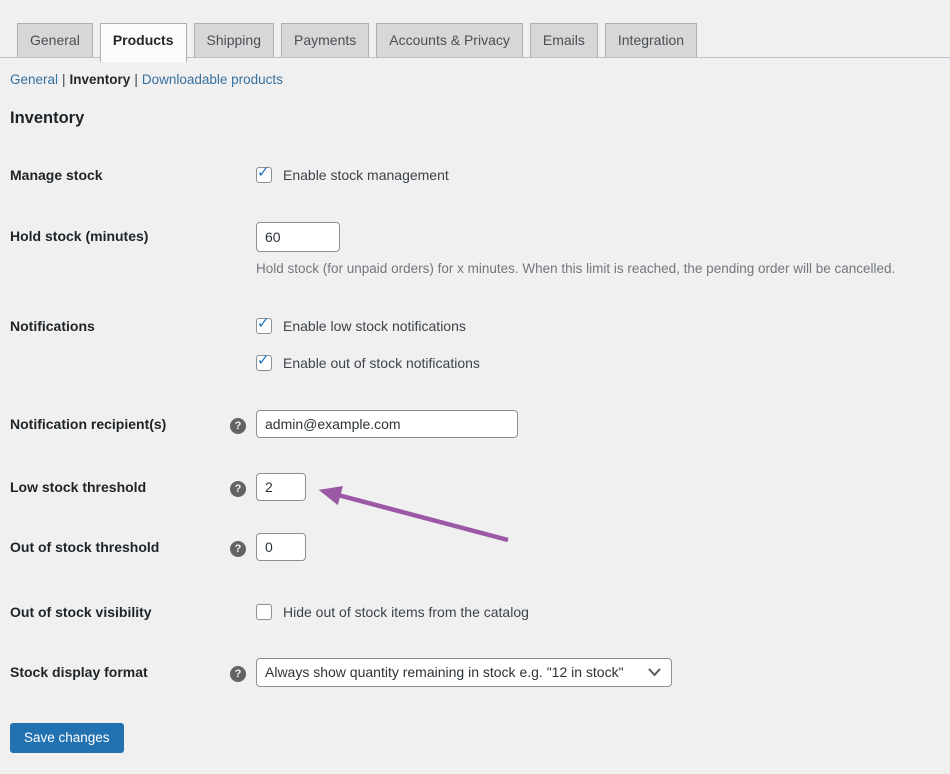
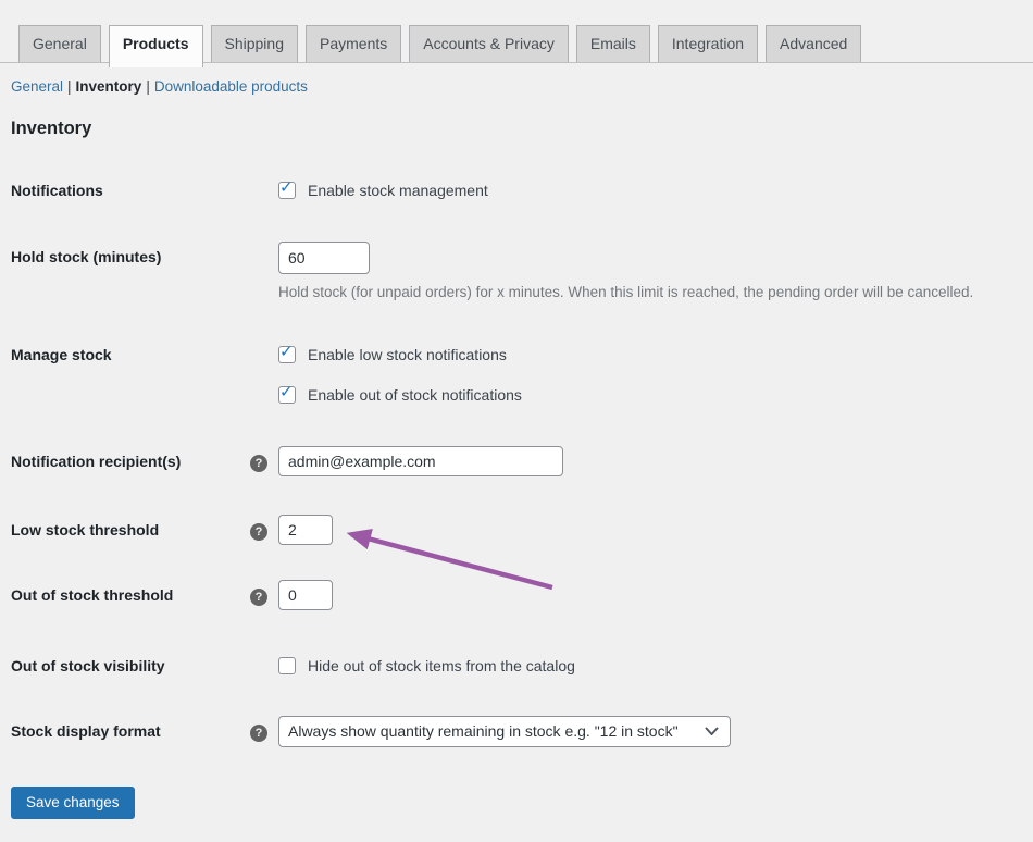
  General
  Products
  Shipping
  Payments
  Accounts & Privacy
  Emails
  Integration
+ Advanced
  General | Inventory | Downloadable products
  Inventory
- Manage stock
+ Notifications
  ✓
  Enable stock management
  Hold stock (minutes)
  60
  Hold stock (for unpaid orders) for x minutes. When this limit is reached, the pending order will be cancelled.
- Notifications
+ Manage stock
  ✓
  Enable low stock notifications
  ✓
  Enable out of stock notifications
  Notification recipient(s)
  ?
  admin@example.com
  Low stock threshold
  ?
  2
  Out of stock threshold
  ?
  0
  Out of stock visibility
  Hide out of stock items from the catalog
  Stock display format
  ?
  Always show quantity remaining in stock e.g. "12 in stock"
  Save changes
